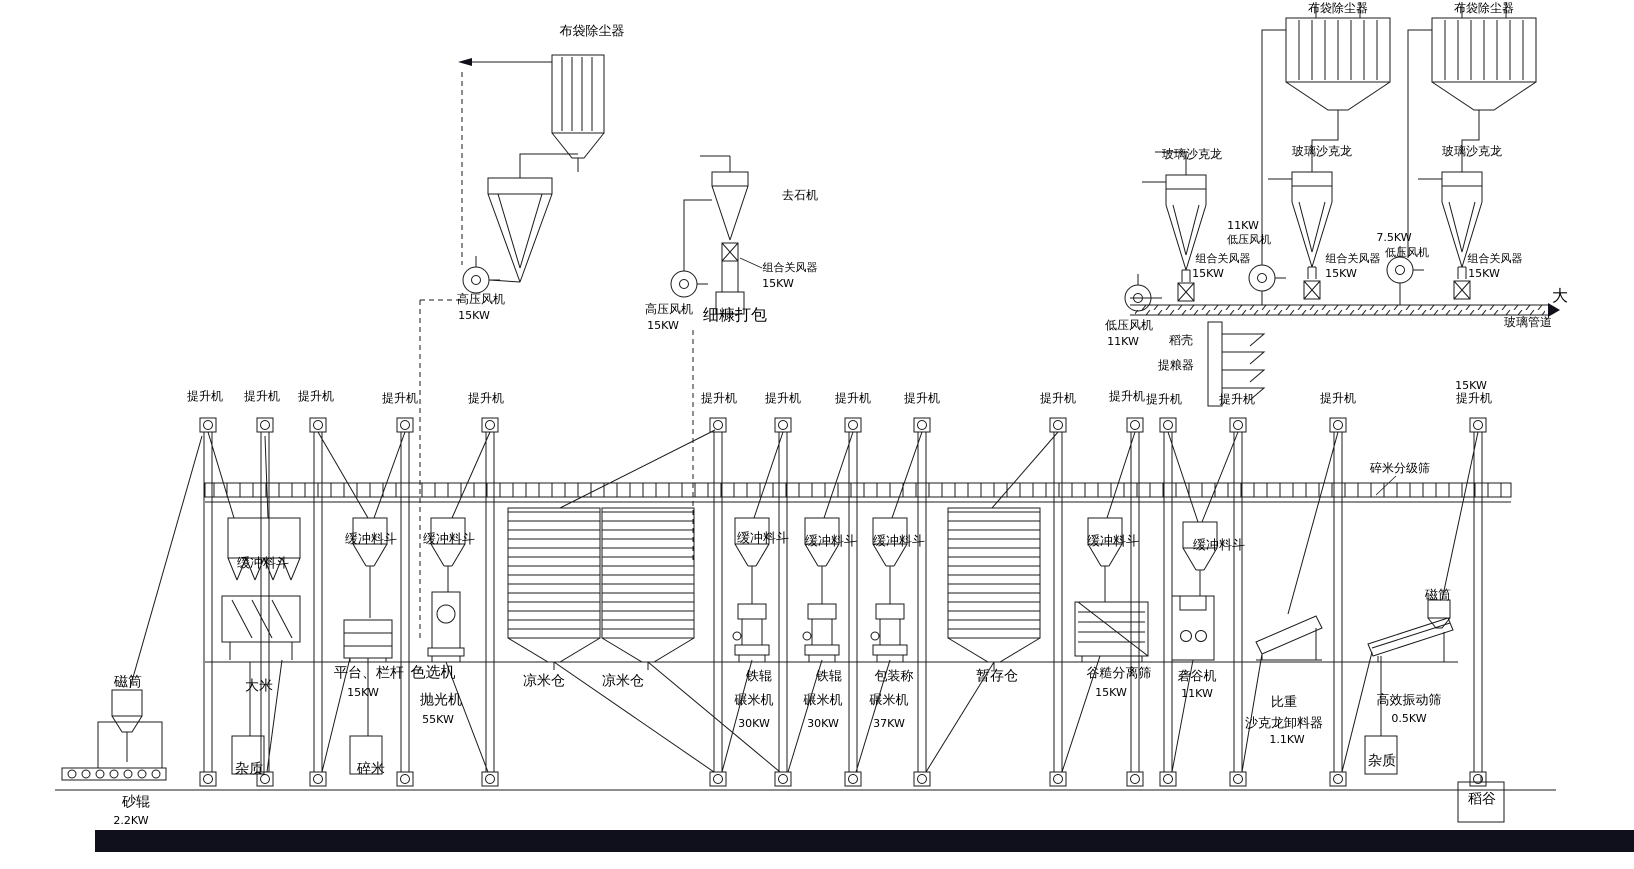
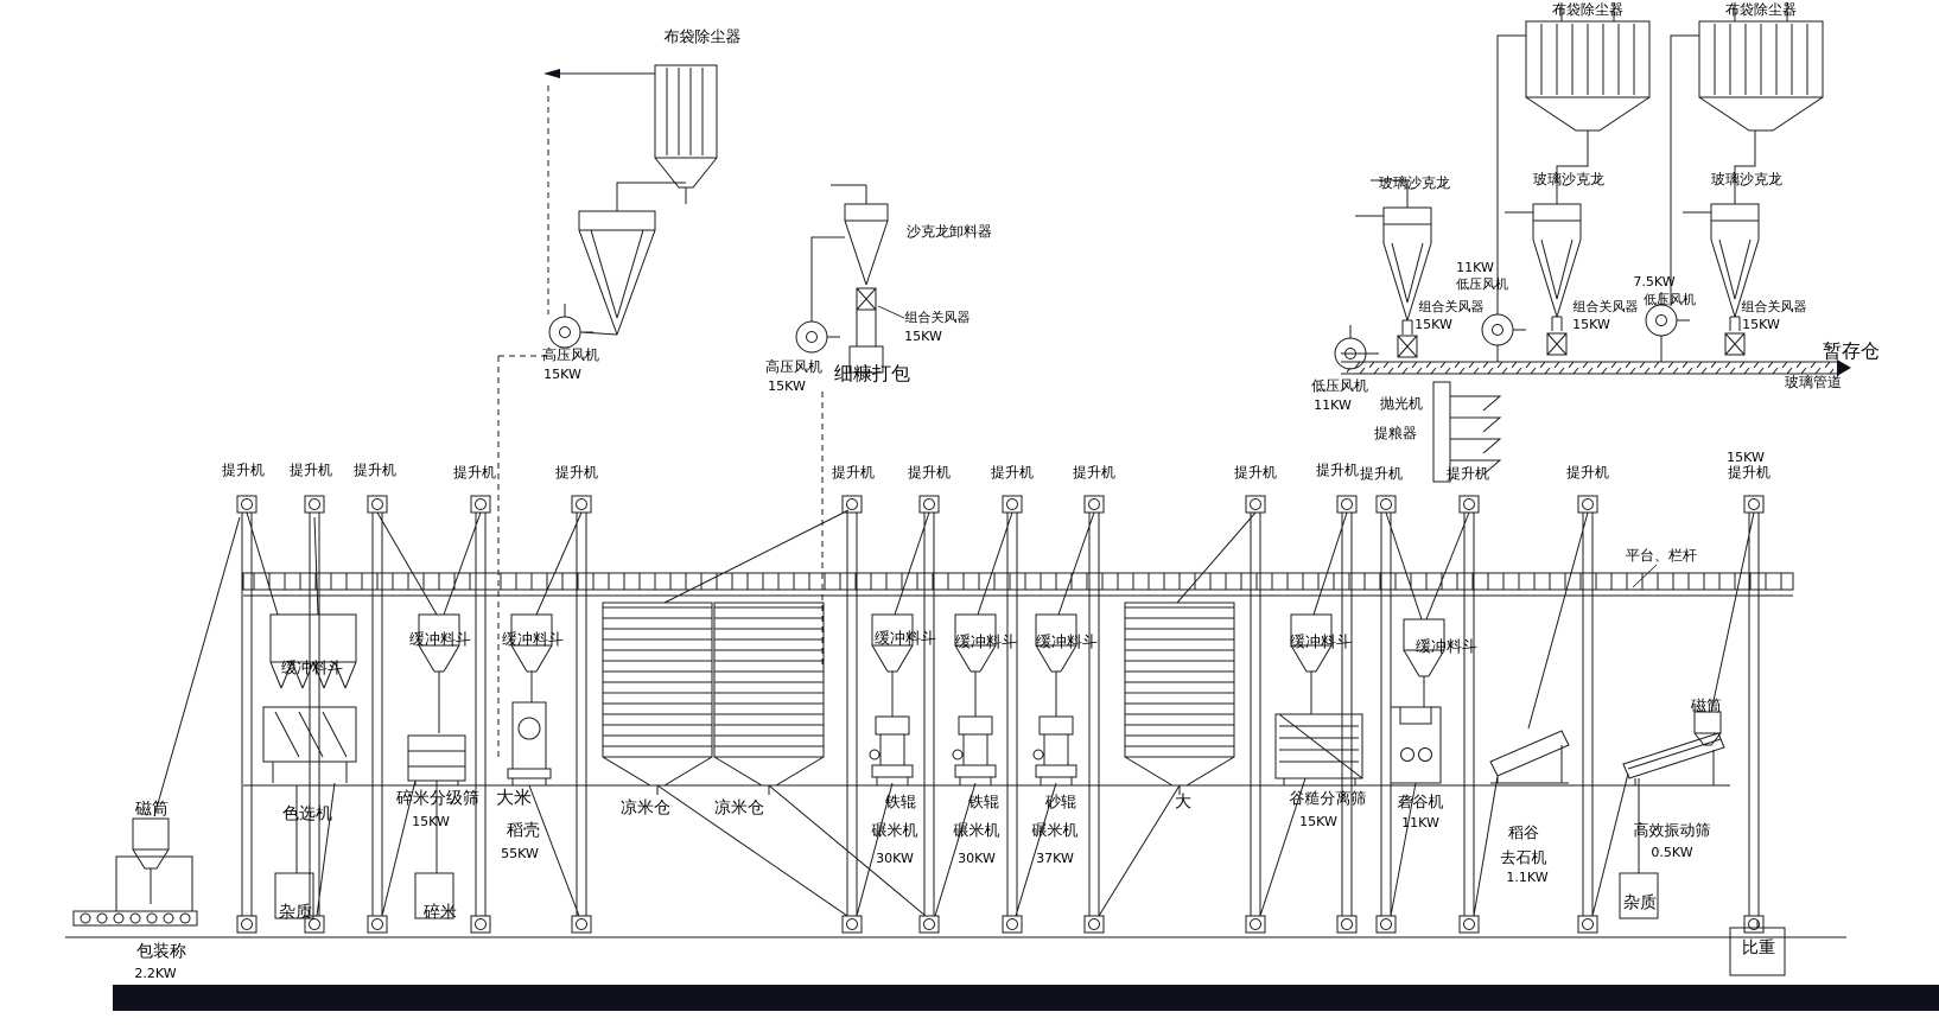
  布袋除尘器
  布袋除尘器
  布袋除尘器
  玻璃沙克龙
  玻璃沙克龙
  玻璃沙克龙
- 去石机
+ 沙克龙卸料器
  11KW
  低压风机
  7.5KW
  低压风机
  组合关风器
  15KW
  组合关风器
  15KW
  组合关风器
  15KW
  组合关风器
  15KW
  高压风机
  15KW
  高压风机
  15KW
  细糠打包
- 大
+ 暂存仓
  玻璃管道
  低压风机
  11KW
- 稻壳
+ 抛光机
  提粮器
  15KW
  提升机
  提升机
  提升机
  提升机
  提升机
  提升机
  提升机
  提升机
  提升机
  提升机
  提升机
  提升机
  提升机
  提升机
  提升机
- 碎米分级筛
+ 平台、栏杆
  缓冲料斗
  缓冲料斗
  缓冲料斗
  缓冲料斗
  缓冲料斗
  缓冲料斗
  缓冲料斗
  缓冲料斗
  磁筒
- 大米
+ 色选机
- 平台、栏杆
+ 碎米分级筛
  15KW
- 色选机
+ 大米
- 抛光机
+ 稻壳
  55KW
  凉米仓
  凉米仓
  铁辊
  碾米机
  30KW
  铁辊
  碾米机
  30KW
- 包装称
+ 砂辊
  碾米机
  37KW
- 暂存仓
+ 大
  谷糙分离筛
  15KW
  砻谷机
  11KW
- 比重
+ 稻谷
- 沙克龙卸料器
+ 去石机
  1.1KW
  高效振动筛
  0.5KW
  磁筒
  杂质
  碎米
  杂质
- 砂辊
+ 包装称
  2.2KW
- 稻谷
+ 比重
